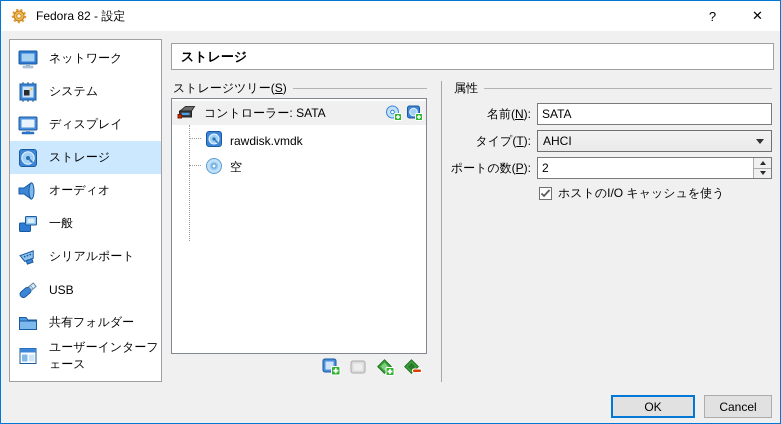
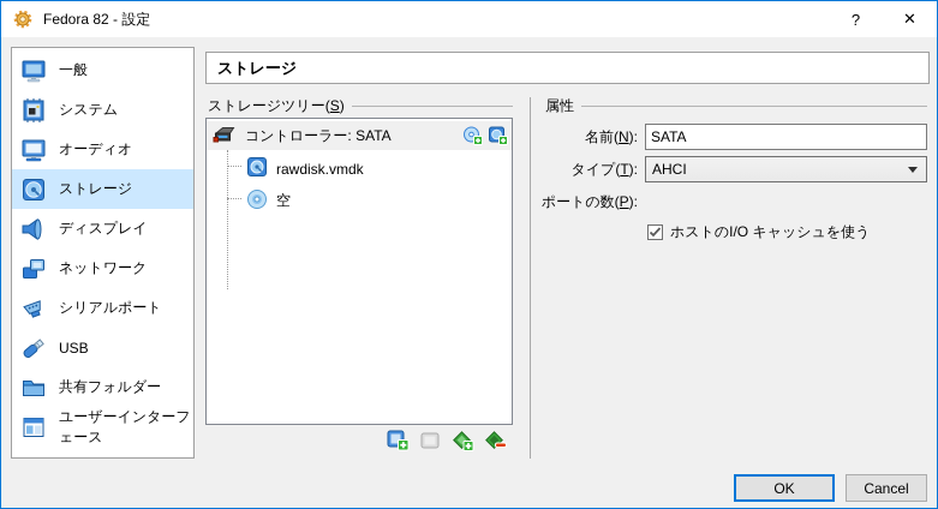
  Fedora 82 - 設定
  ?
  ✕
- ネットワーク
+ 一般
  システム
- ディスプレイ
+ オーディオ
  ストレージ
- オーディオ
+ ディスプレイ
- 一般
+ ネットワーク
  シリアルポート
  USB
  共有フォルダー
  ユーザーインターフェース
  ストレージ
  ストレージツリー(S)
  コントローラー: SATA
  rawdisk.vmdk
  空
  属性
  名前(N):
  SATA
  タイプ(T):
  AHCI
  ポートの数(P):
- 2
  ホストのI/O キャッシュを使う
  OK
  Cancel
